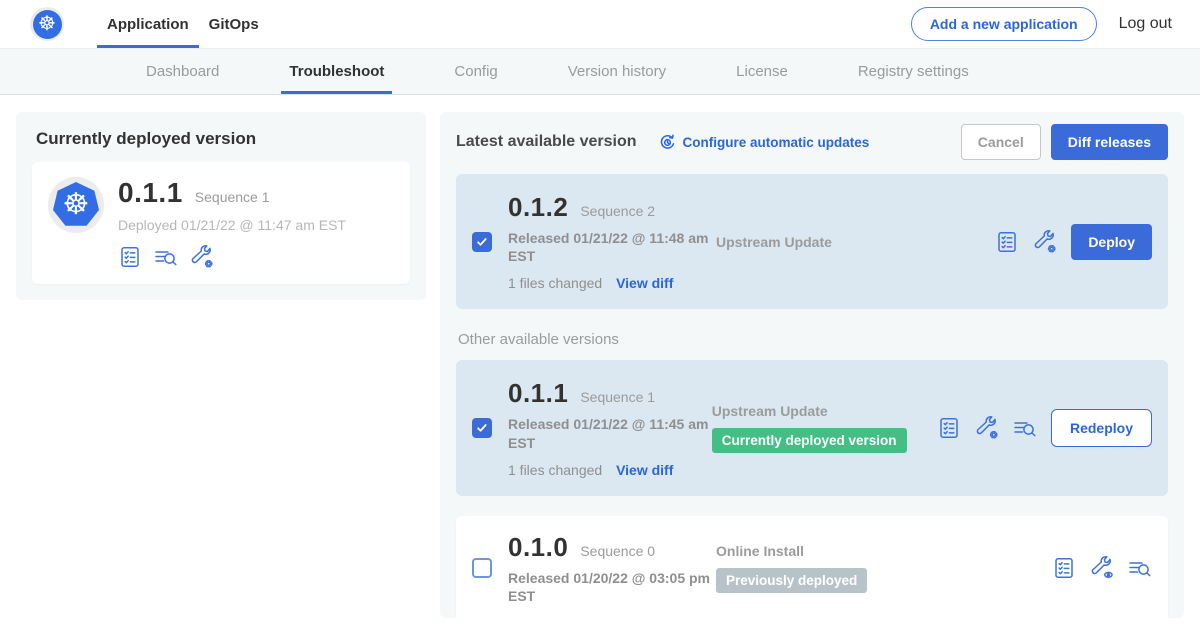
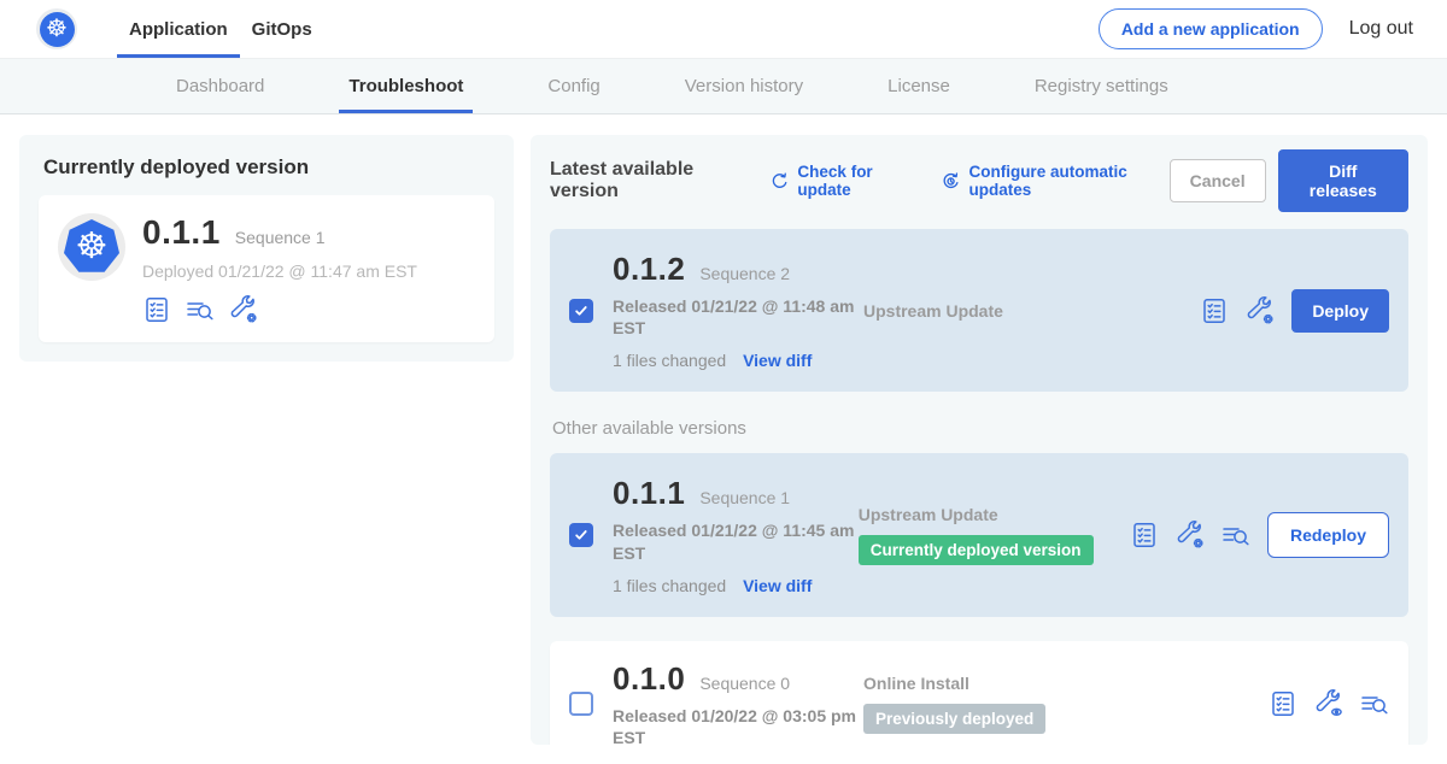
  ☸
  Application
  GitOps
  Add a new application
  Log out
  Dashboard
  Troubleshoot
  Config
  Version history
  License
  Registry settings
  Currently deployed version
  ☸
  0.1.1
  Sequence 1
  Deployed 01/21/22 @ 11:47 am EST
  Latest available version
+ Check for update
  Configure automatic updates
  Cancel
  Diff releases
  0.1.2
  Sequence 2
  Released 01/21/22 @ 11:48 am EST
  1 files changed View diff
  Upstream Update
  Deploy
  Other available versions
  0.1.1
  Sequence 1
  Released 01/21/22 @ 11:45 am EST
  1 files changed View diff
  Upstream Update
  Currently deployed version
  Redeploy
  0.1.0
  Sequence 0
  Released 01/20/22 @ 03:05 pm EST
  Online Install
  Previously deployed
